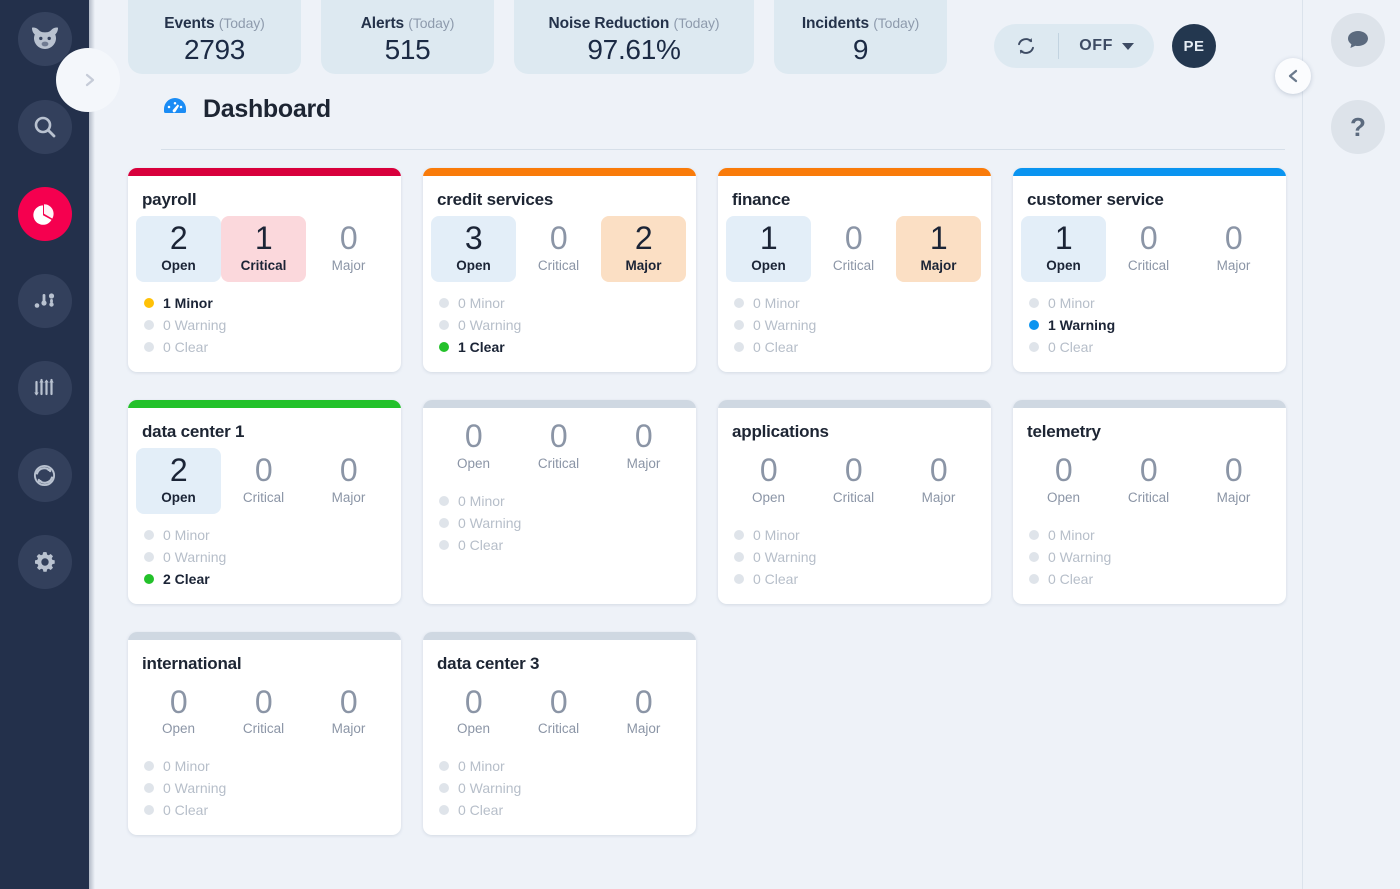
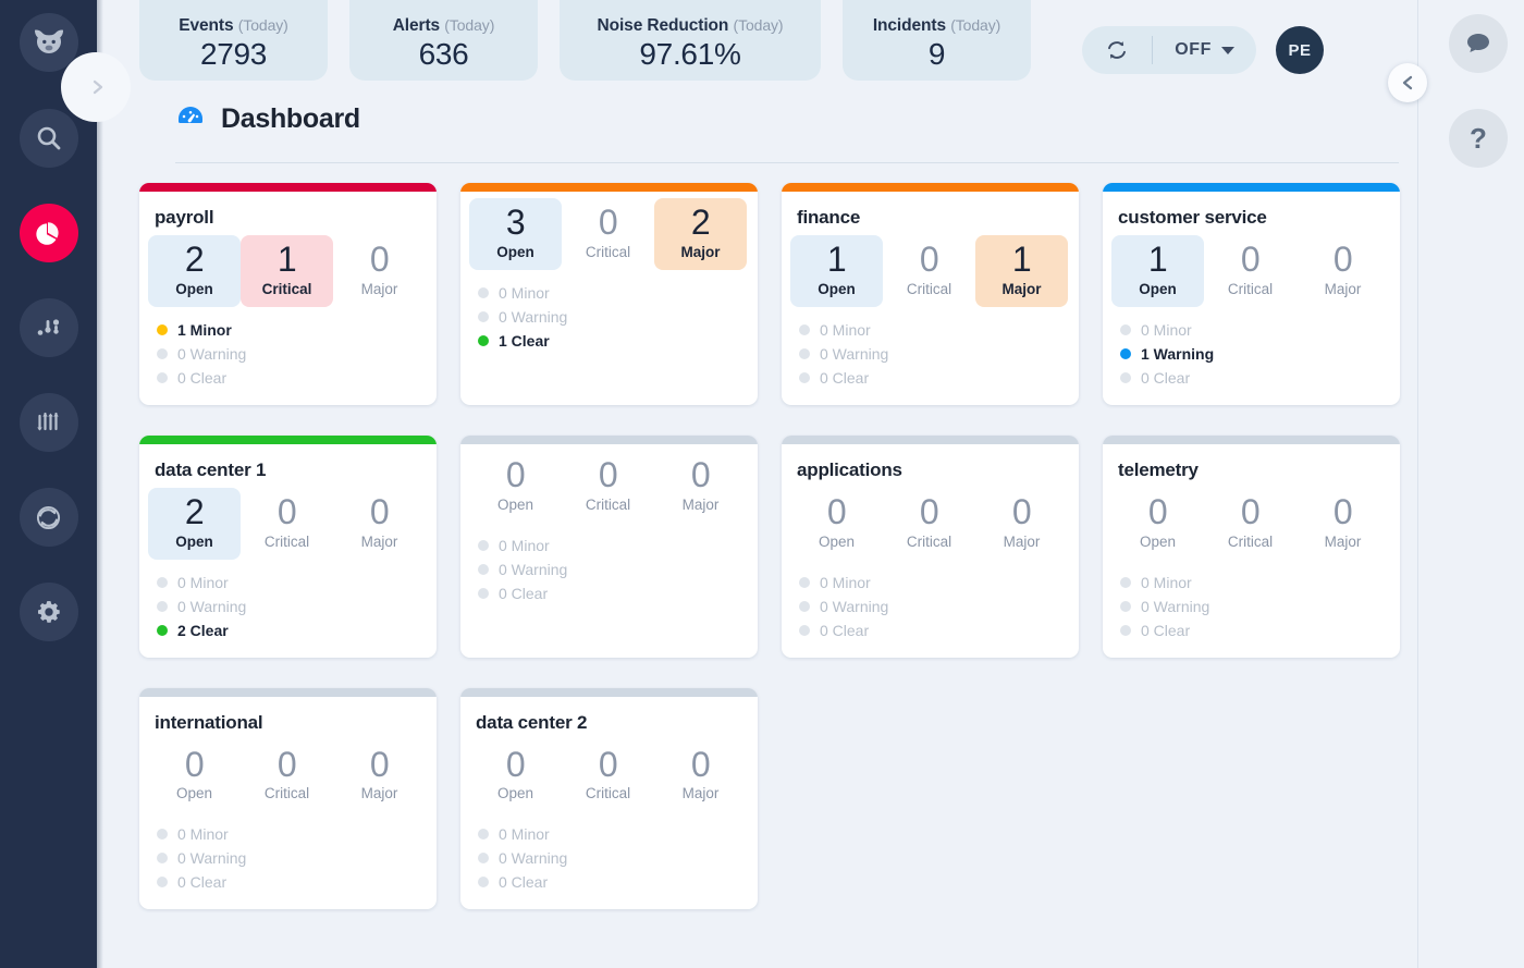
  Events (Today)
  2793
  Alerts (Today)
- 515
+ 636
  Noise Reduction (Today)
  97.61%
  Incidents (Today)
  9
  OFF
  PE
  Dashboard
  payroll
  2
  Open
  1
  Critical
  0
  Major
  1 Minor
  0 Warning
  0 Clear
- credit services
  3
  Open
  0
  Critical
  2
  Major
  0 Minor
  0 Warning
  1 Clear
  finance
  1
  Open
  0
  Critical
  1
  Major
  0 Minor
  0 Warning
  0 Clear
  customer service
  1
  Open
  0
  Critical
  0
  Major
  0 Minor
  1 Warning
  0 Clear
  data center 1
  2
  Open
  0
  Critical
  0
  Major
  0 Minor
  0 Warning
  2 Clear
  0
  Open
  0
  Critical
  0
  Major
  0 Minor
  0 Warning
  0 Clear
  applications
  0
  Open
  0
  Critical
  0
  Major
  0 Minor
  0 Warning
  0 Clear
  telemetry
  0
  Open
  0
  Critical
  0
  Major
  0 Minor
  0 Warning
  0 Clear
  international
  0
  Open
  0
  Critical
  0
  Major
  0 Minor
  0 Warning
  0 Clear
- data center 3
+ data center 2
  0
  Open
  0
  Critical
  0
  Major
  0 Minor
  0 Warning
  0 Clear
  ?
